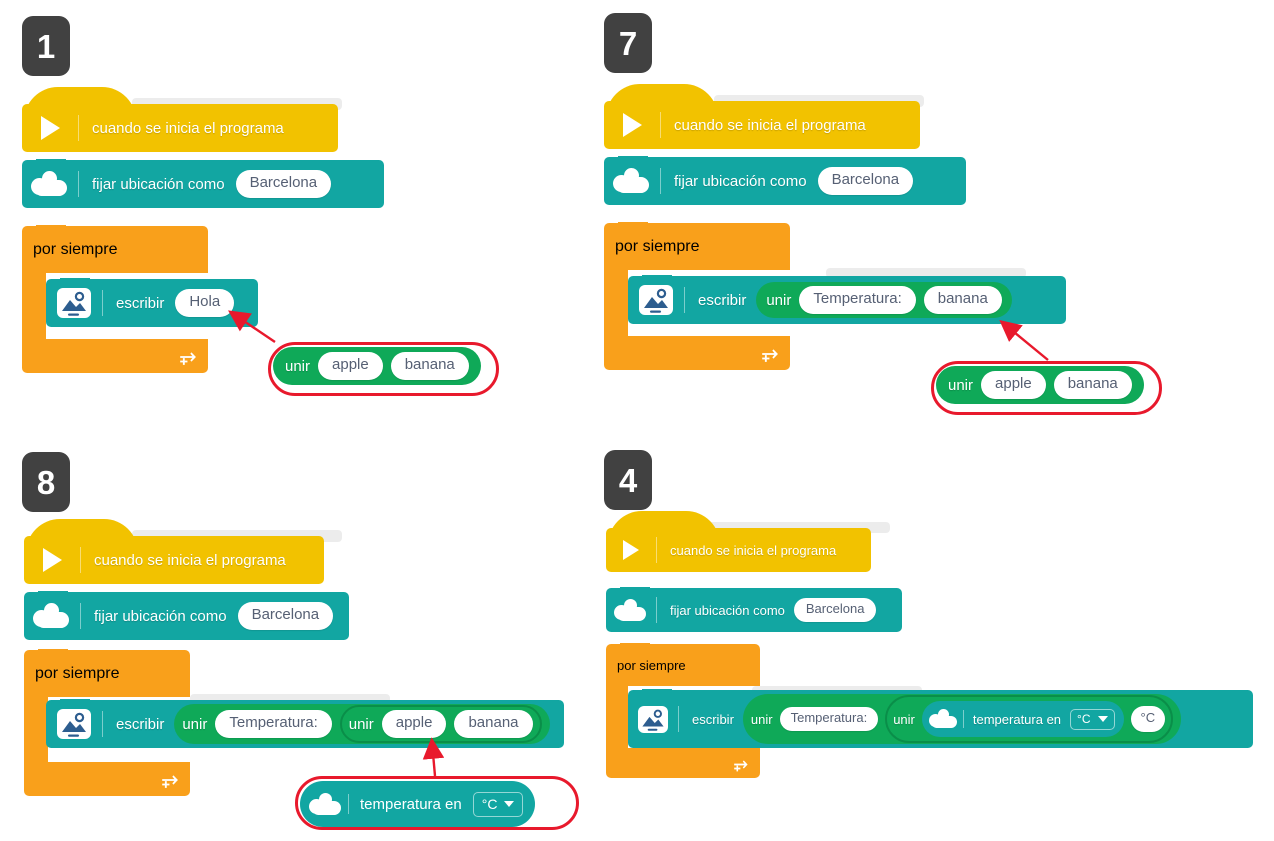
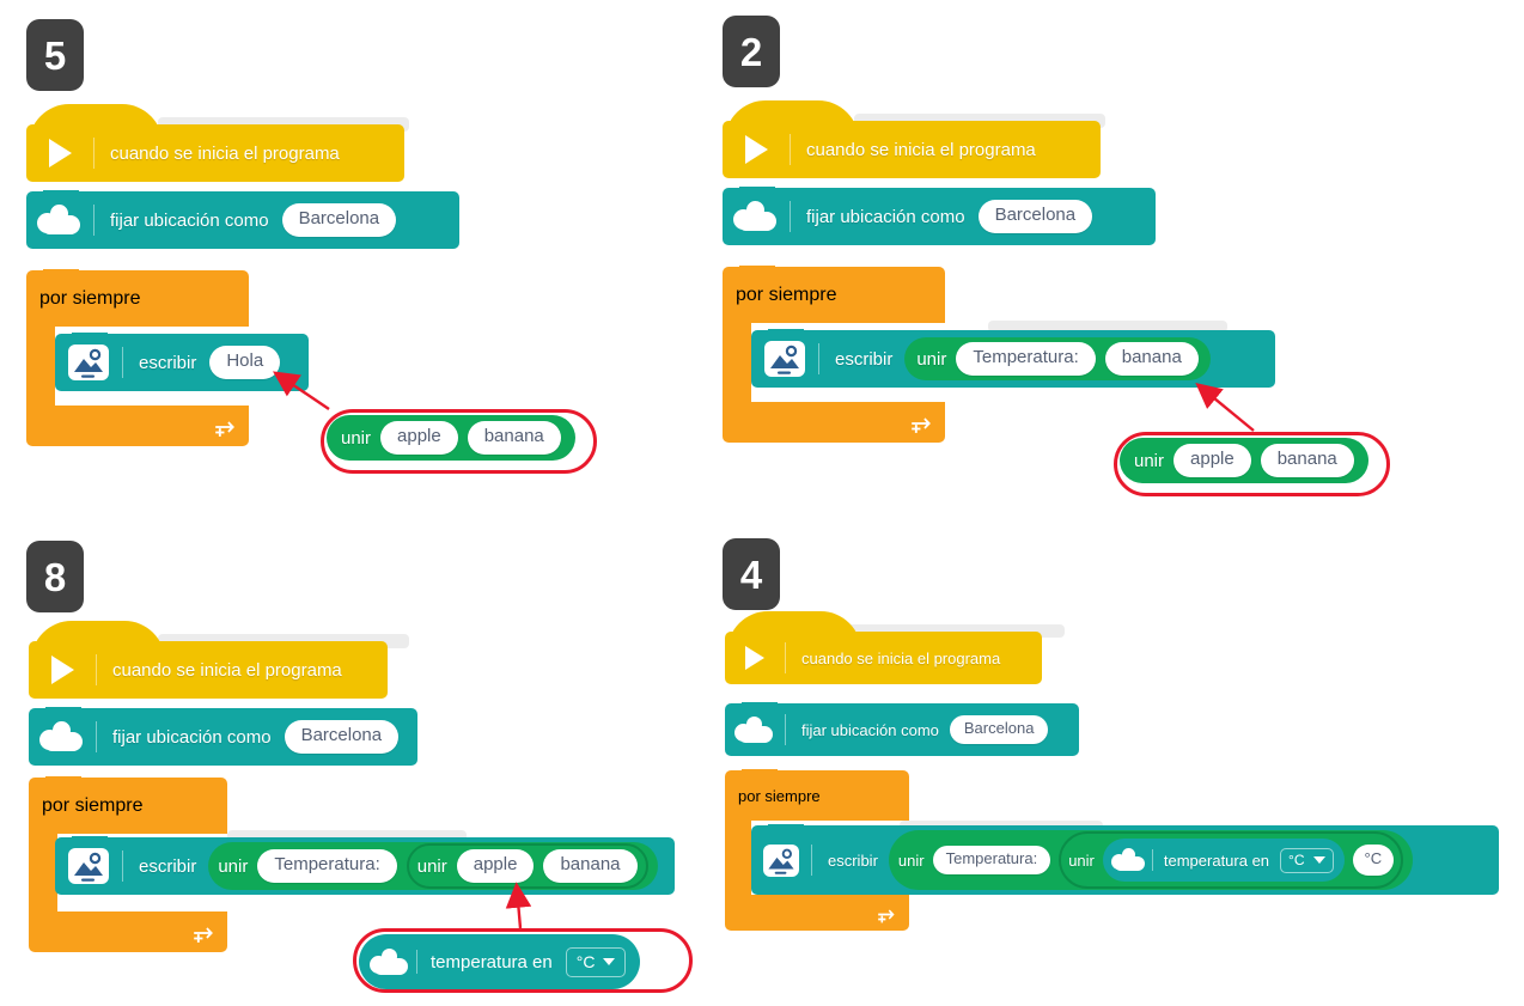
- 1
+ 5
  cuando se inicia el programa
  fijar ubicación como
  Barcelona
  por siempre
  escribir
  Hola
  unir
  apple
  banana
- 7
+ 2
  cuando se inicia el programa
  fijar ubicación como
  Barcelona
  por siempre
  escribir
  unir
  Temperatura:
  banana
  unir
  apple
  banana
  8
  cuando se inicia el programa
  fijar ubicación como
  Barcelona
  por siempre
  escribir
  unir
  Temperatura:
  unir
  apple
  banana
  temperatura en
  °C
  4
  cuando se inicia el programa
  fijar ubicación como
  Barcelona
  por siempre
  escribir
  unir
  Temperatura:
  unir
  temperatura en
  °C
  °C
